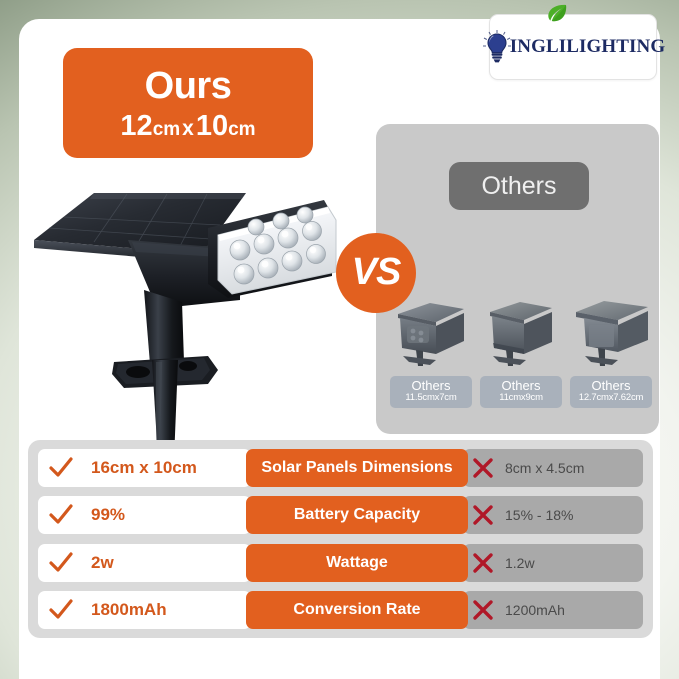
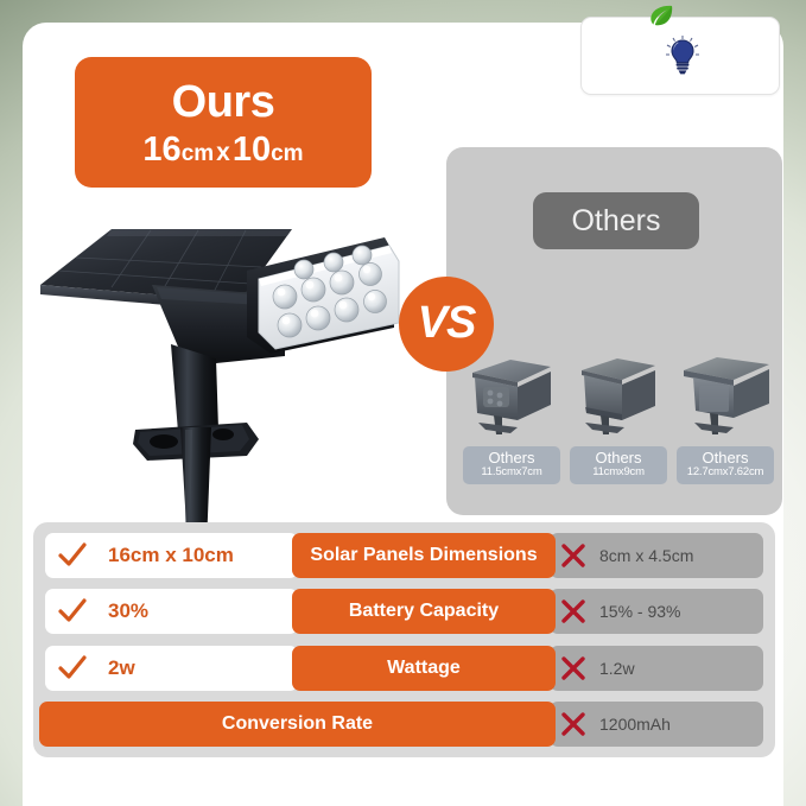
- INGLILIGHTING
  Ours
- 12cmx10cm
+ 16cmx10cm
  Others
  Others
  11.5cmx7cm
  Others
  11cmx9cm
  Others
  12.7cmx7.62cm
  VS
  16cm x 10cm
  Solar Panels Dimensions
  8cm x 4.5cm
- 99%
+ 30%
  Battery Capacity
- 15% - 18%
+ 15% - 93%
  2w
  Wattage
  1.2w
- 1800mAh
  Conversion Rate
  1200mAh
